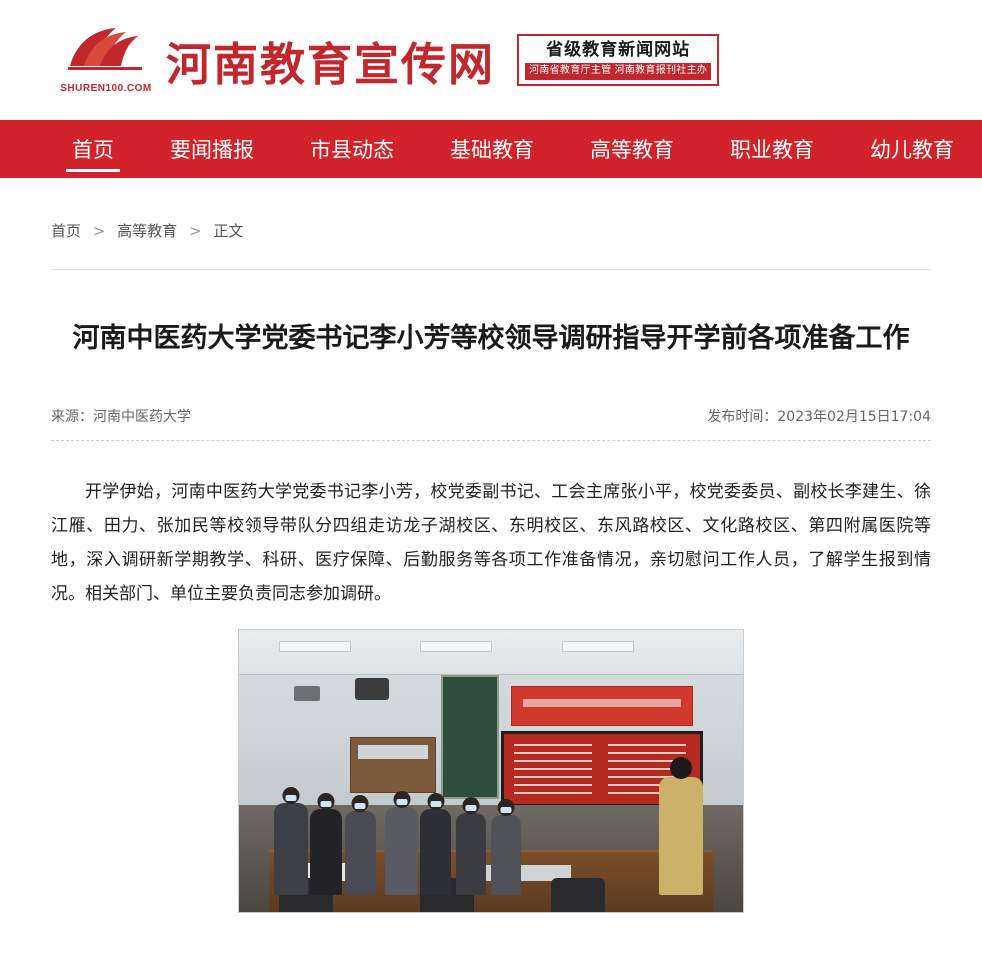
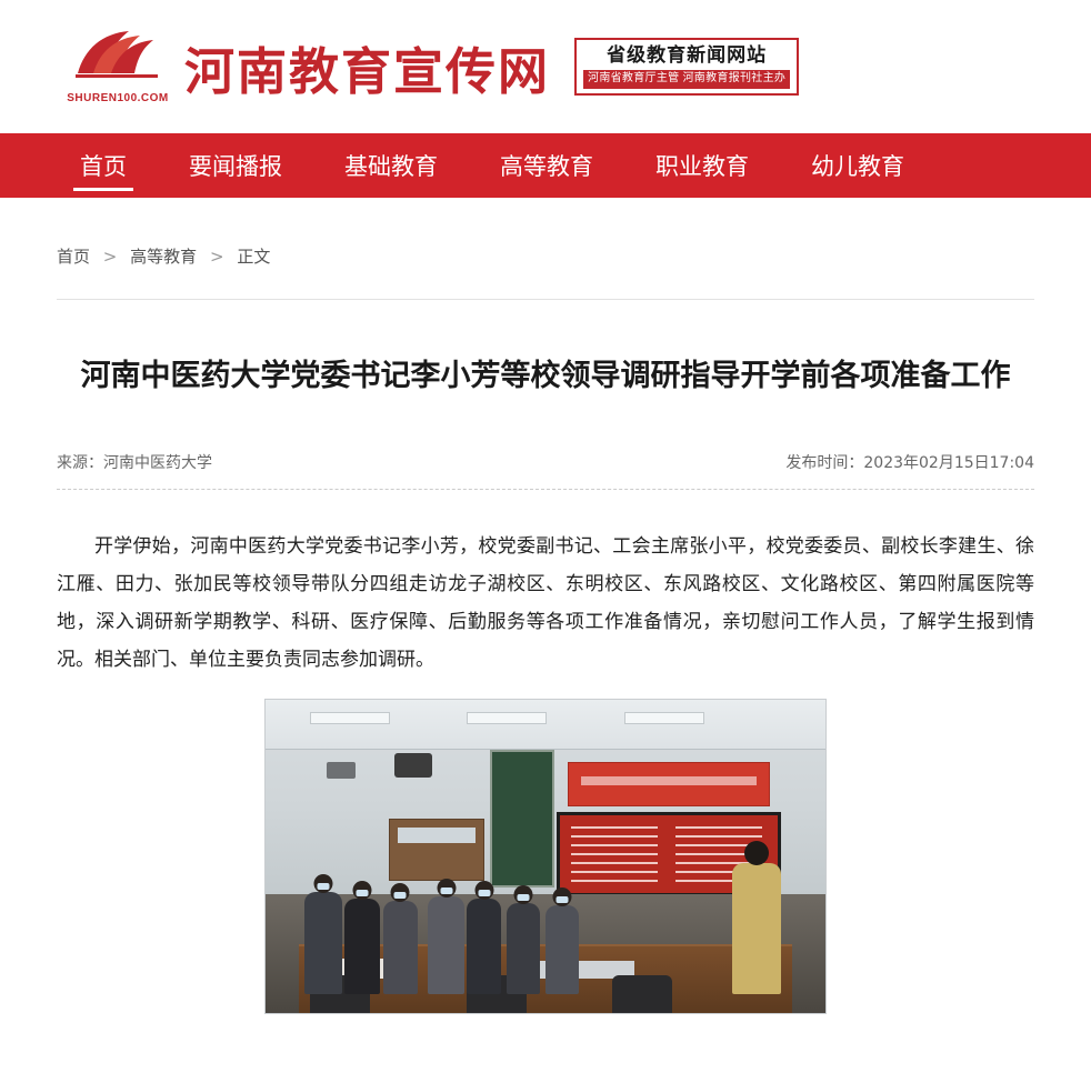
  SHUREN100.COM
  河南教育宣传网
  省级教育新闻网站
  河南省教育厅主管 河南教育报刊社主办
  首页
  要闻播报
- 市县动态
  基础教育
  高等教育
  职业教育
  幼儿教育
  首页 > 高等教育 > 正文
  河南中医药大学党委书记李小芳等校领导调研指导开学前各项准备工作
  来源：河南中医药大学
  发布时间：2023年02月15日17:04
  开学伊始，河南中医药大学党委书记李小芳，校党委副书记、工会主席张小平，校党委委员、副校长李建生、徐江雁、田力、张加民等校领导带队分四组走访龙子湖校区、东明校区、东风路校区、文化路校区、第四附属医院等地，深入调研新学期教学、科研、医疗保障、后勤服务等各项工作准备情况，亲切慰问工作人员，了解学生报到情况。相关部门、单位主要负责同志参加调研。
